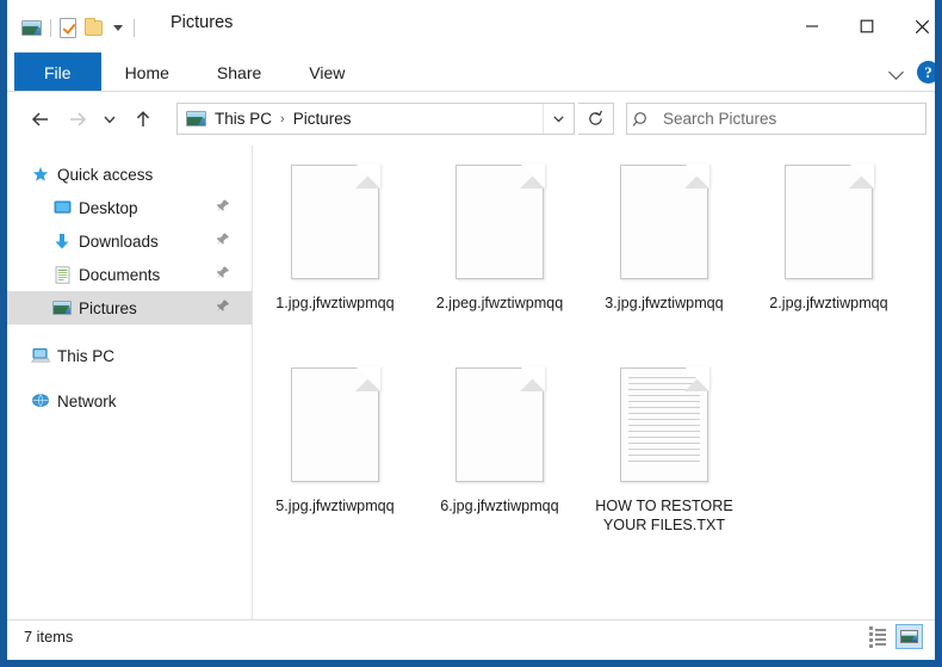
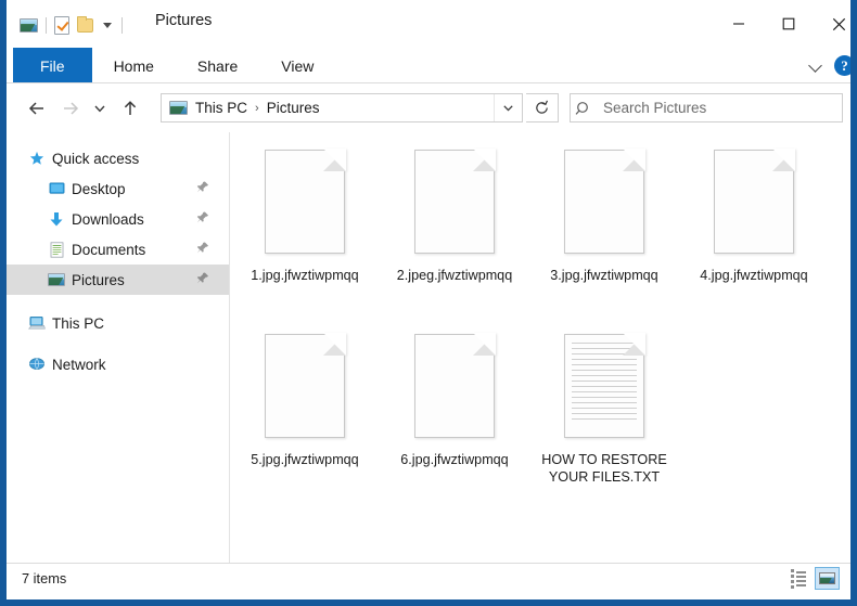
  Pictures
  File
  Home
  Share
  View
  ?
  This PC
  ›
  Pictures
  Search Pictures
  Quick access
  Desktop
  Downloads
  Documents
  Pictures
  This PC
  Network
  1.jpg.jfwztiwpmqq
  2.jpeg.jfwztiwpmqq
  3.jpg.jfwztiwpmqq
- 2.jpg.jfwztiwpmqq
+ 4.jpg.jfwztiwpmqq
  5.jpg.jfwztiwpmqq
  6.jpg.jfwztiwpmqq
  HOW TO RESTORE YOUR FILES.TXT
  7 items
